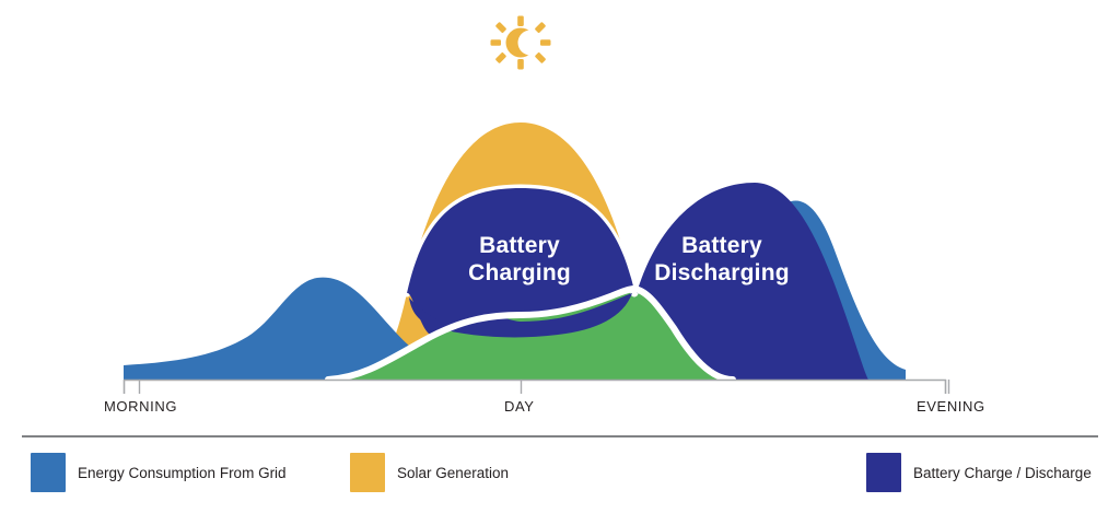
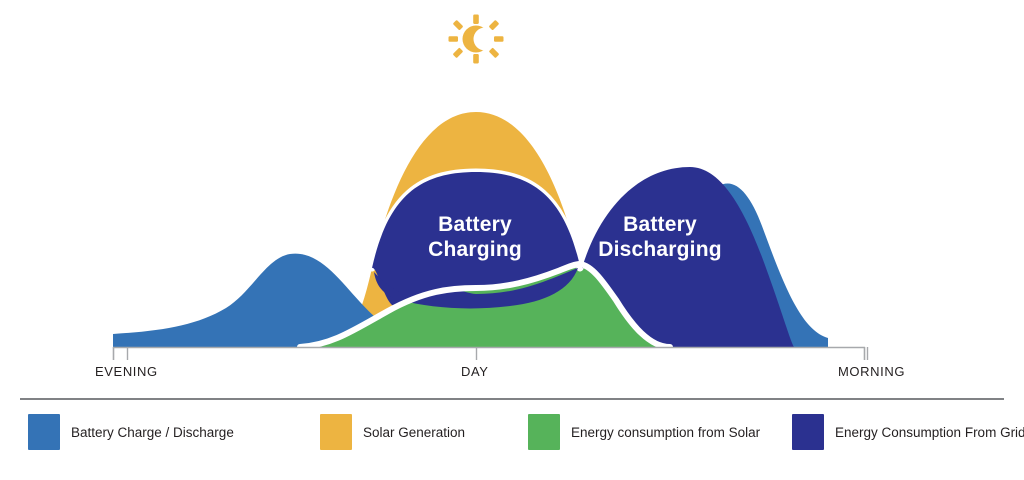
  Battery
  Charging
  Battery
  Discharging
- MORNING
+ EVENING
  DAY
- EVENING
+ MORNING
- Energy Consumption From Grid
+ Battery Charge / Discharge
  Solar Generation
+ Energy consumption from Solar
- Battery Charge / Discharge
+ Energy Consumption From Grid
